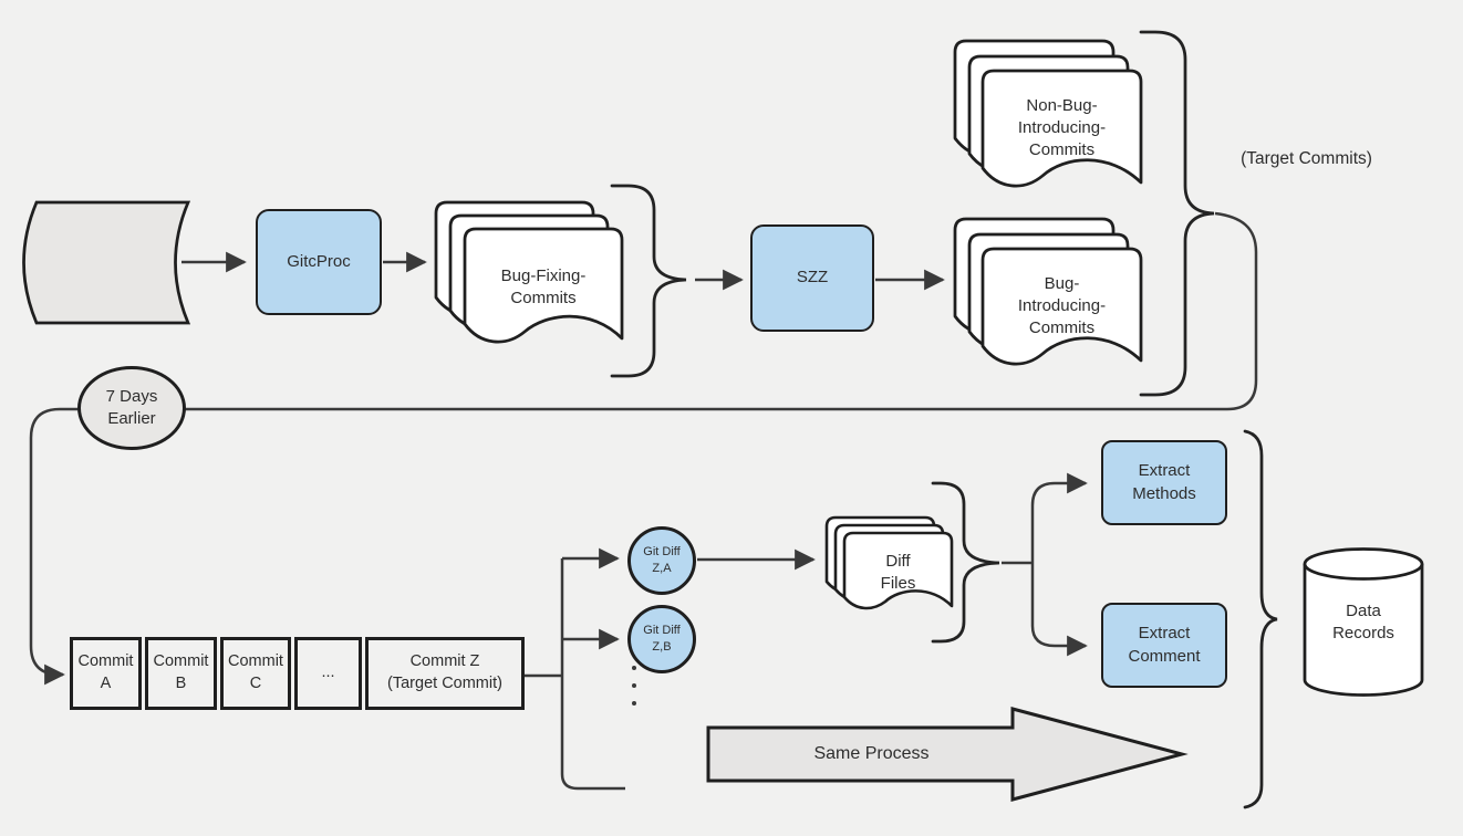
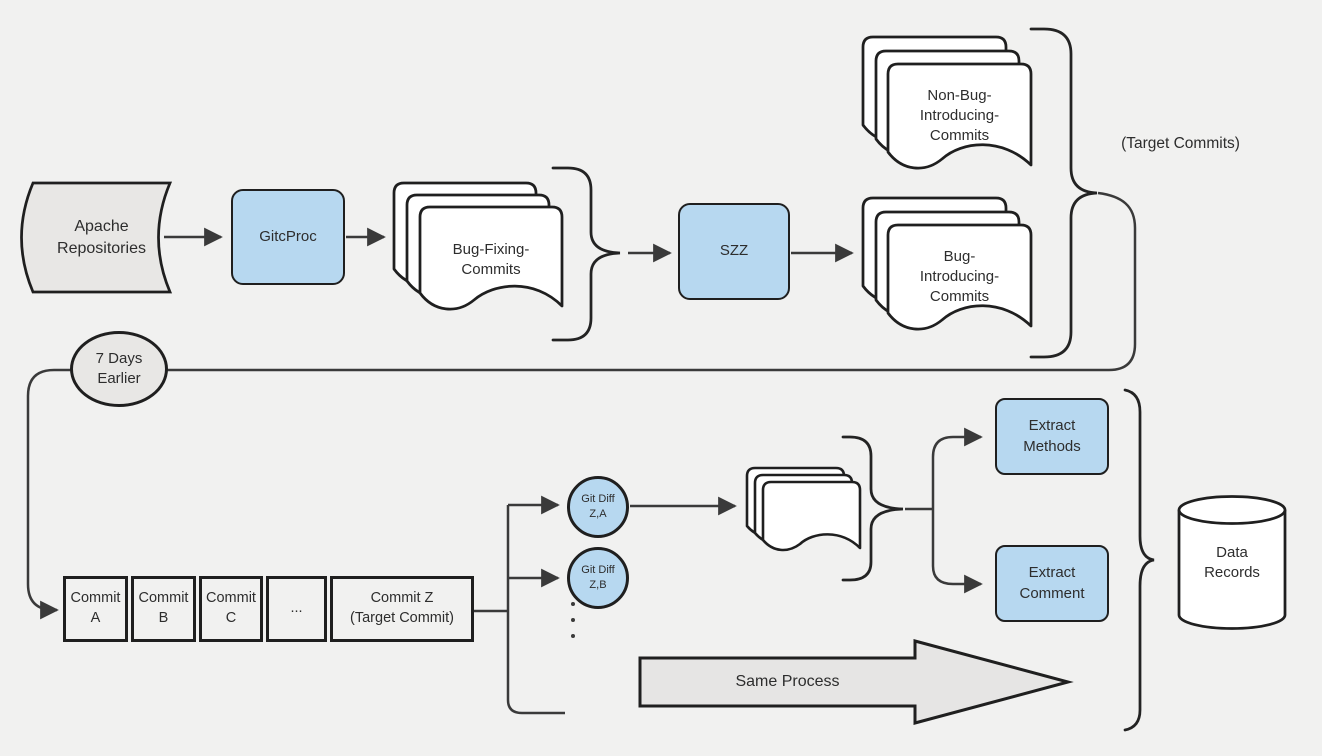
+ Apache
+ Repositories
  GitcProc
  Bug-Fixing-
  Commits
  SZZ
  Bug-
  Introducing-
  Commits
  Non-Bug-
  Introducing-
  Commits
  (Target Commits)
  7 Days
  Earlier
  Commit
  A
  Commit
  B
  Commit
  C
  ...
  Commit Z
  (Target Commit)
  Git Diff
  Z,A
  Git Diff
  Z,B
- Diff
- Files
  Extract
  Methods
  Extract
  Comment
  Data
  Records
  Same Process
